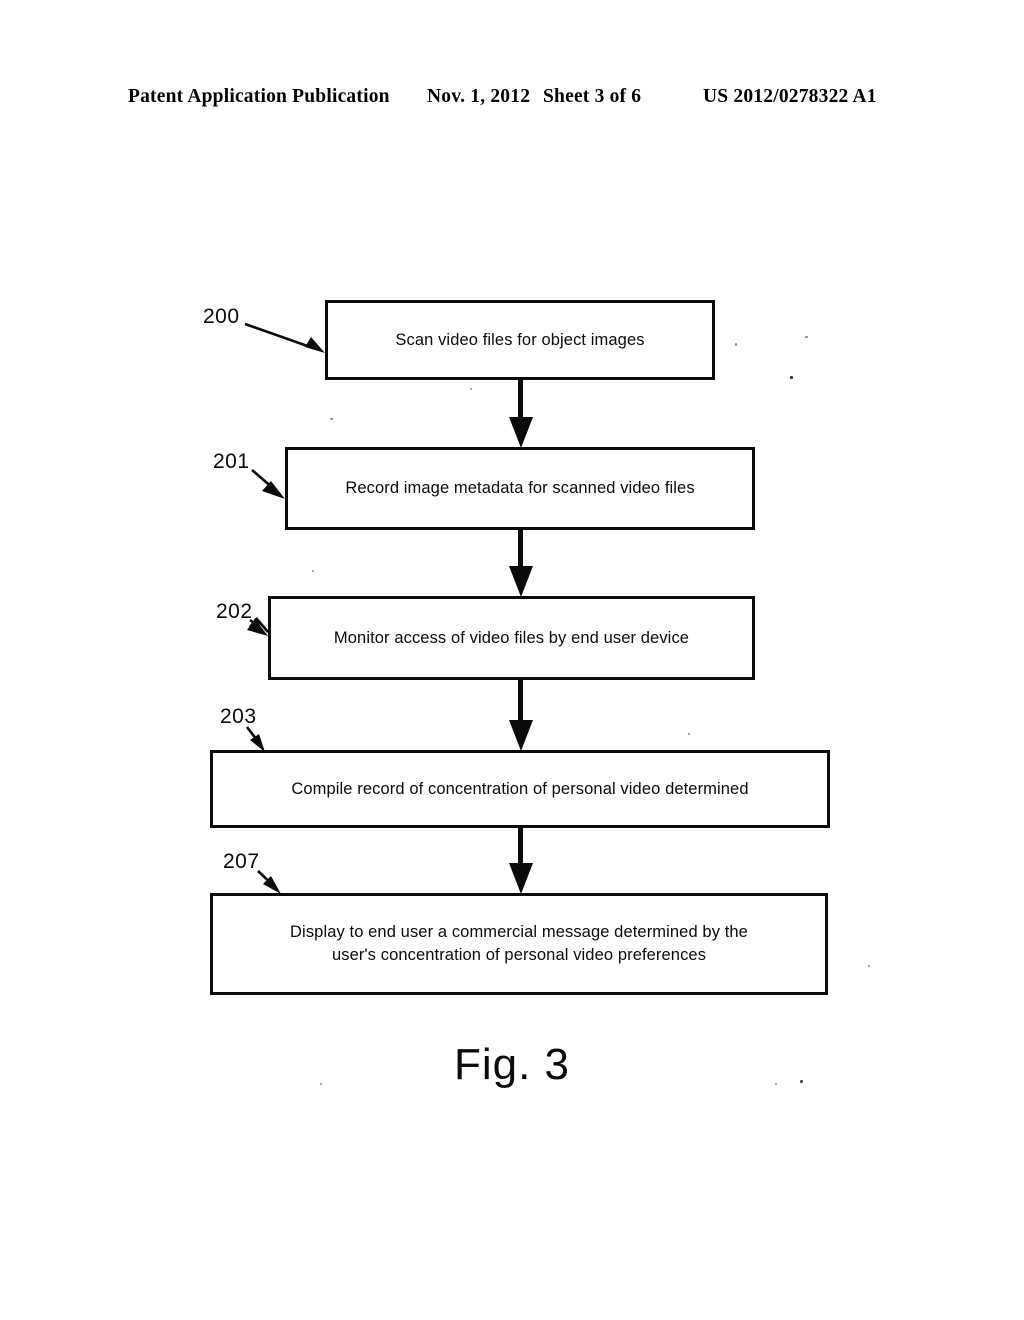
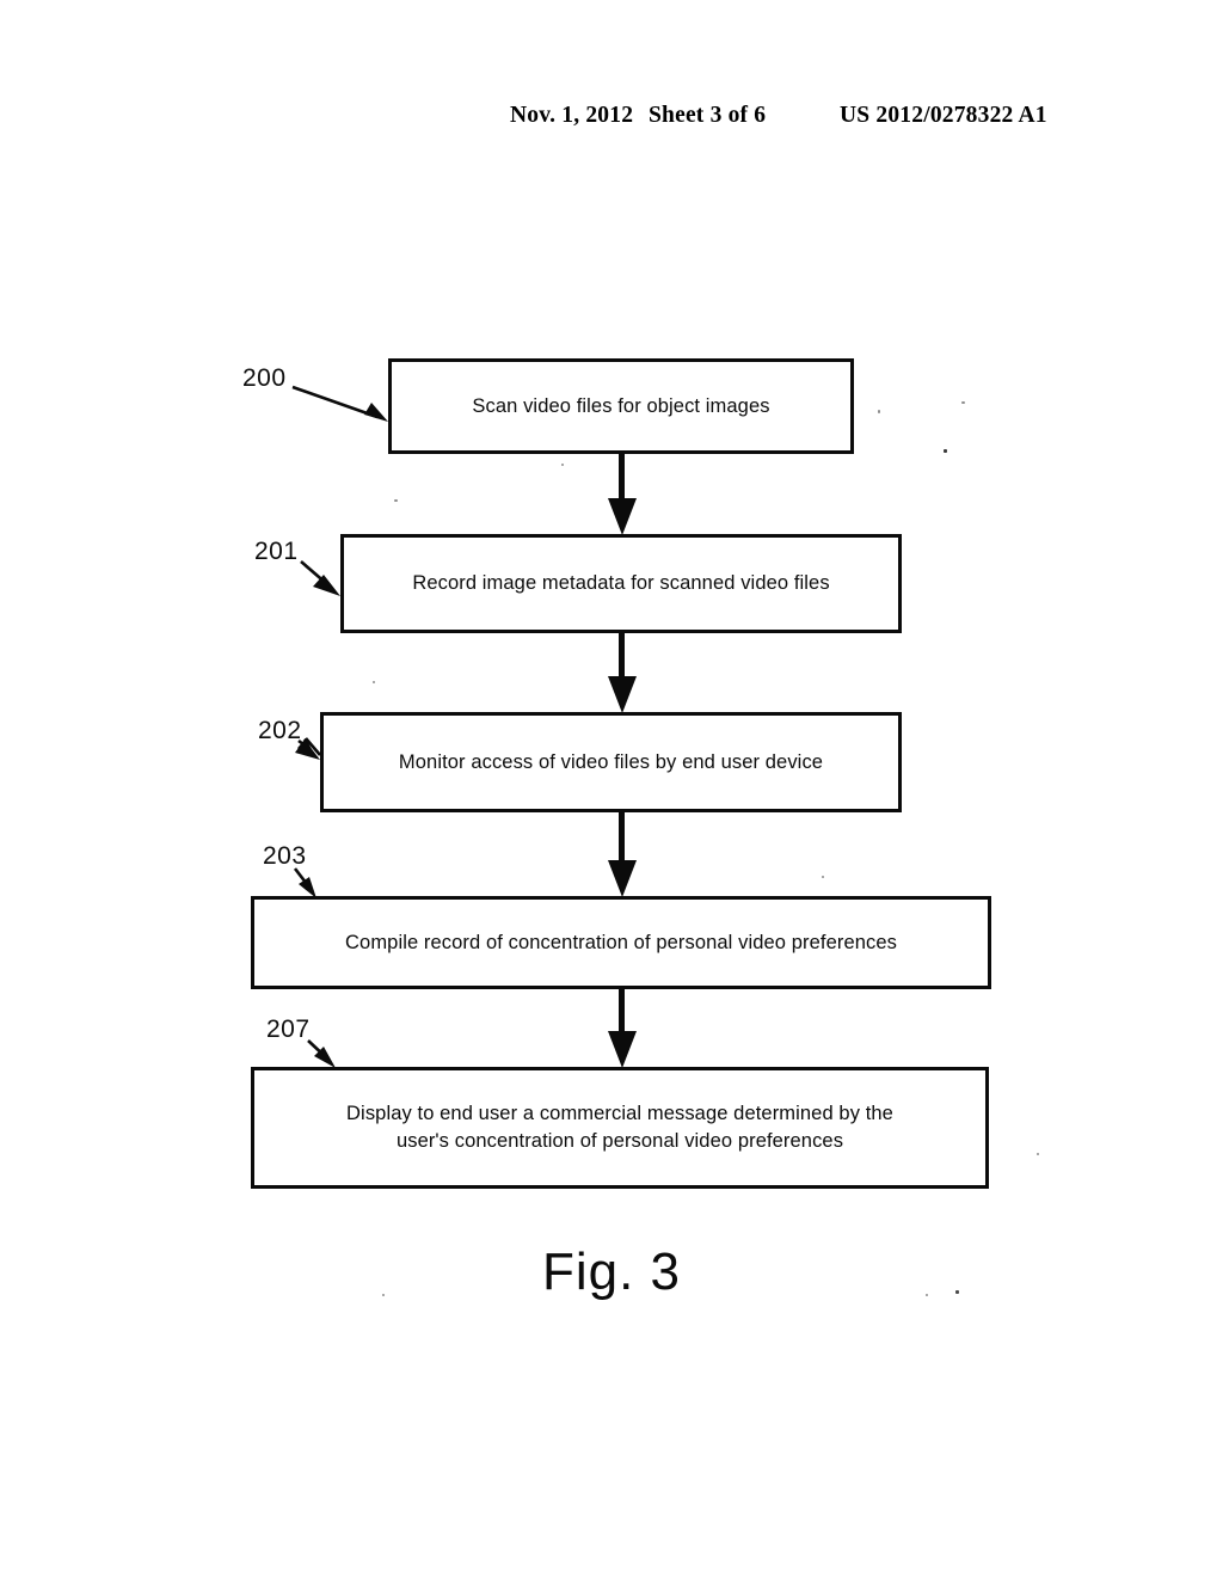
- Patent Application Publication
  Nov. 1, 2012
  Sheet 3 of 6
  US 2012/0278322 A1
  200
  201
  202
  203
  207
  Scan video files for object images
  Record image metadata for scanned video files
  Monitor access of video files by end user device
- Compile record of concentration of personal video determined
+ Compile record of concentration of personal video preferences
  Display to end user a commercial message determined by the
  user's concentration of personal video preferences
  Fig. 3
